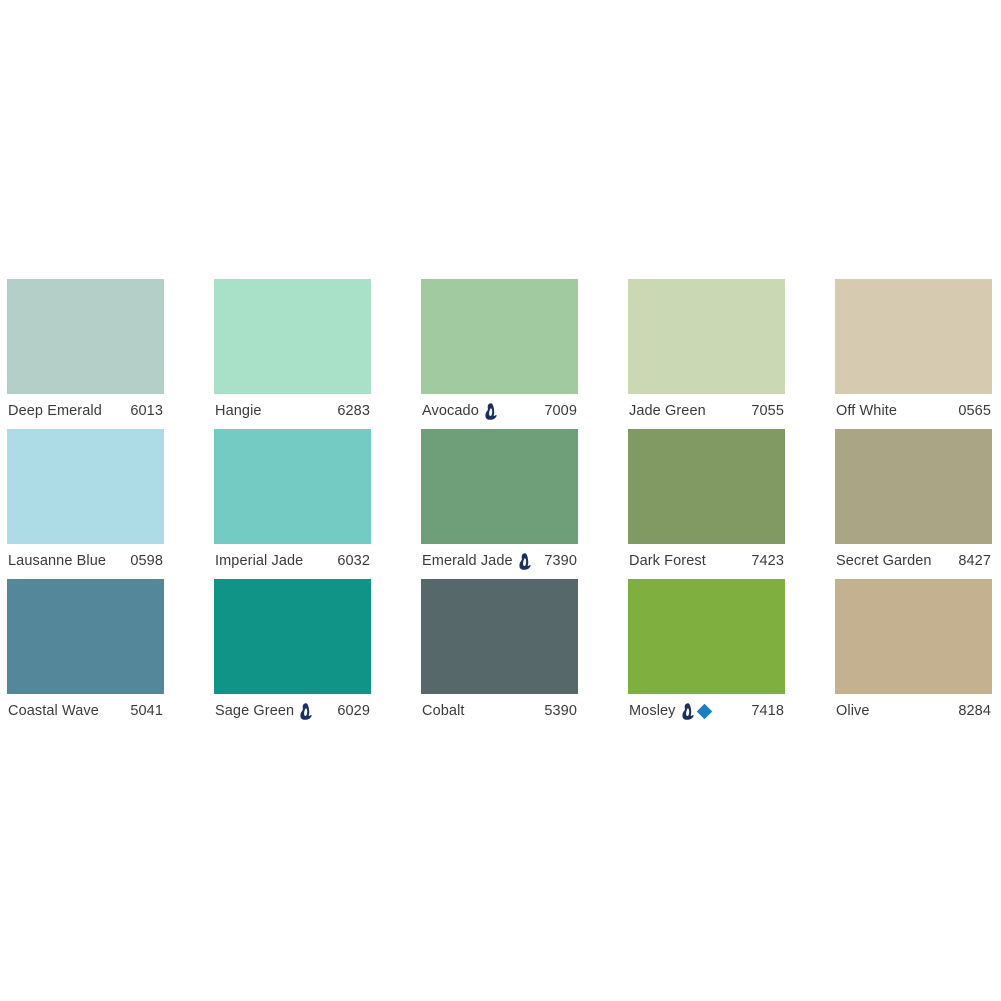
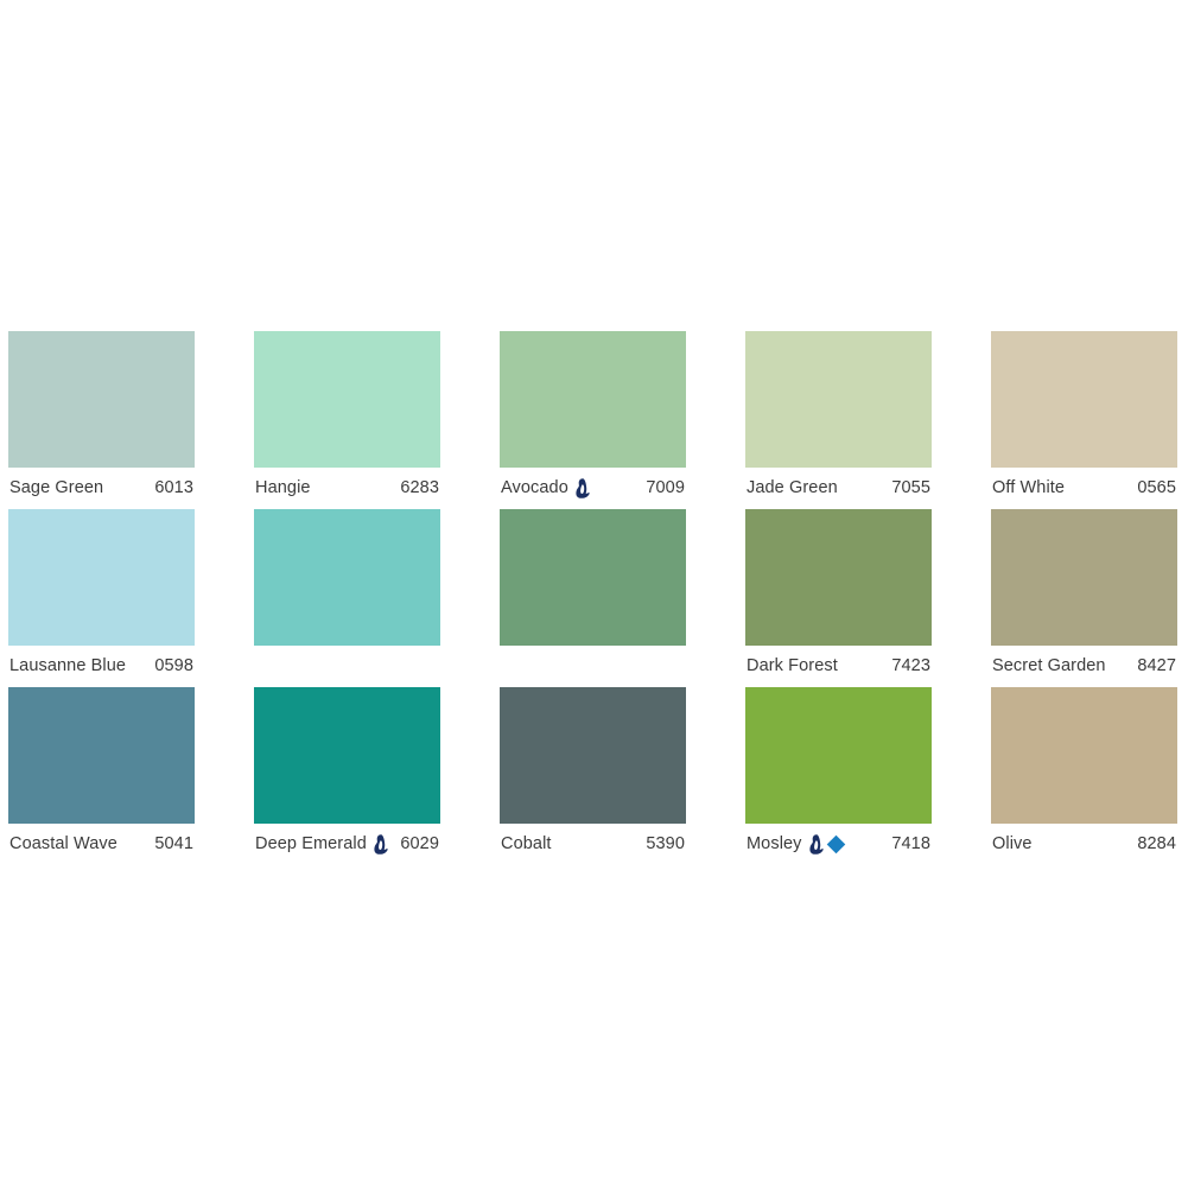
- Deep Emerald
+ Sage Green
  6013
  Hangie
  6283
  Avocado
  7009
  Jade Green
  7055
  Off White
  0565
  Lausanne Blue
  0598
- Imperial Jade
- 6032
- Emerald Jade
- 7390
  Dark Forest
  7423
  Secret Garden
  8427
  Coastal Wave
  5041
- Sage Green
+ Deep Emerald
  6029
  Cobalt
  5390
  Mosley
  7418
  Olive
  8284
